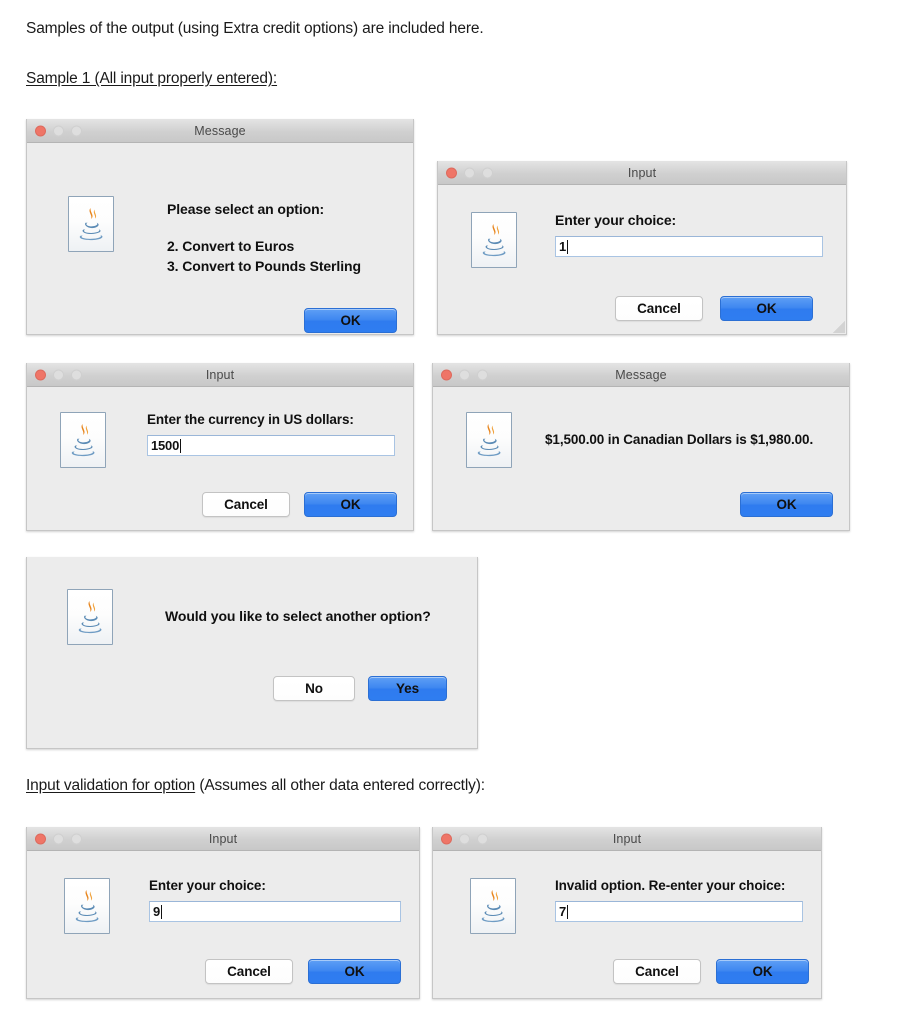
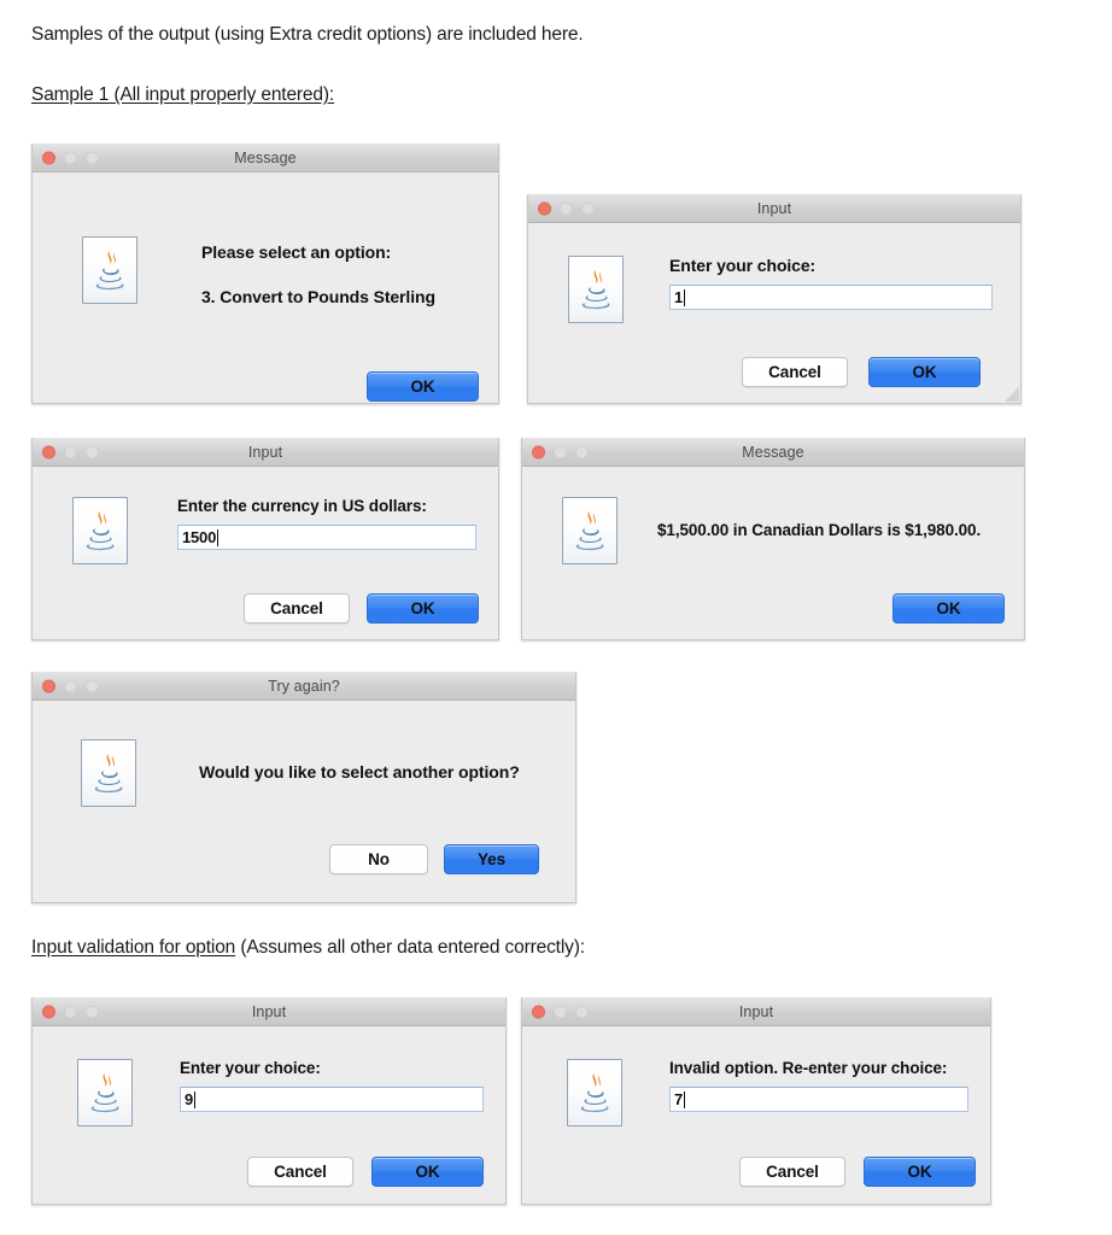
  Samples of the output (using Extra credit options) are included here.
  Sample 1 (All input properly entered):
  Input validation for option (Assumes all other data entered correctly):
  Message
  Please select an option:
- 2. Convert to Euros
  3. Convert to Pounds Sterling
  OK
  Input
  Enter your choice:
  1
  Cancel
  OK
  Input
  Enter the currency in US dollars:
  1500
  Cancel
  OK
  Message
  $1,500.00 in Canadian Dollars is $1,980.00.
  OK
+ Try again?
  Would you like to select another option?
  No
  Yes
  Input
  Enter your choice:
  9
  Cancel
  OK
  Input
  Invalid option. Re-enter your choice:
  7
  Cancel
  OK
